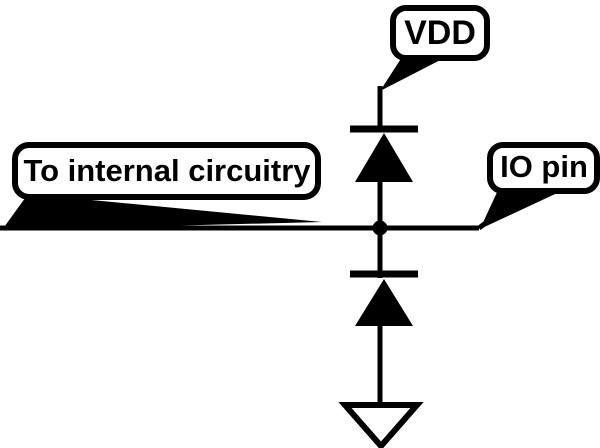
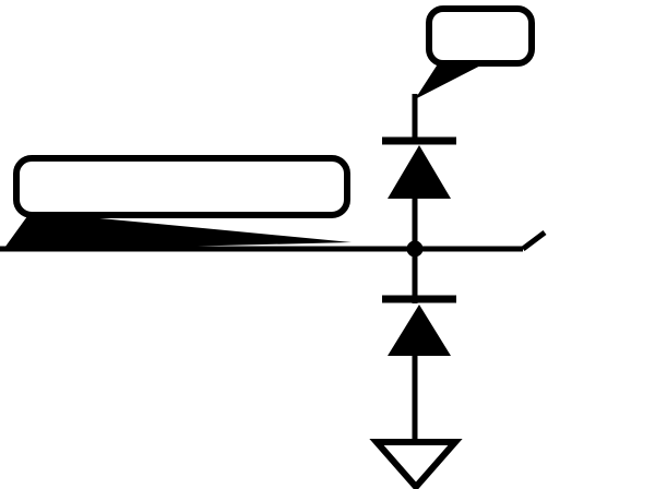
- VDD
- To internal circuitry
- IO pin
